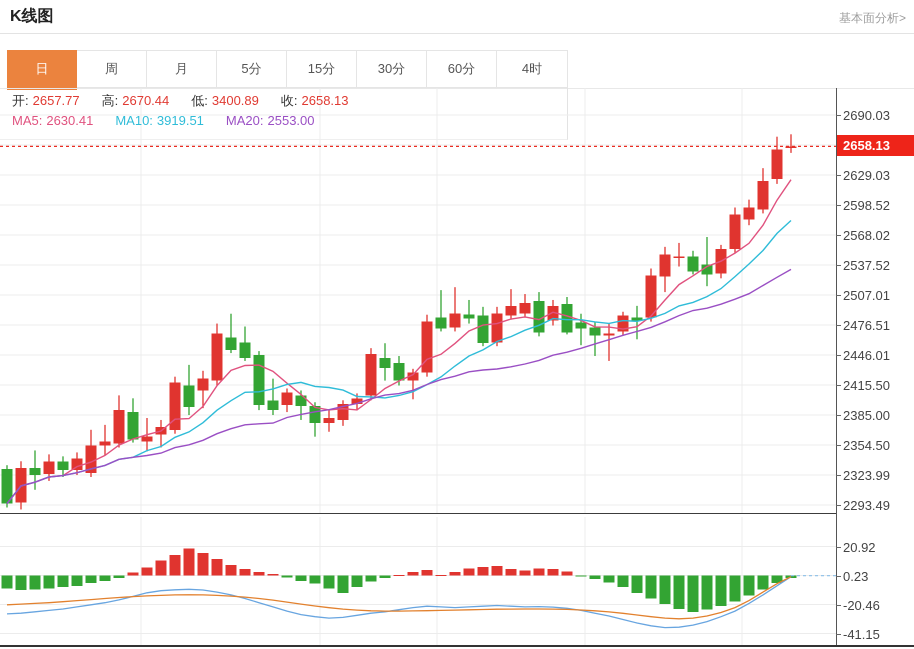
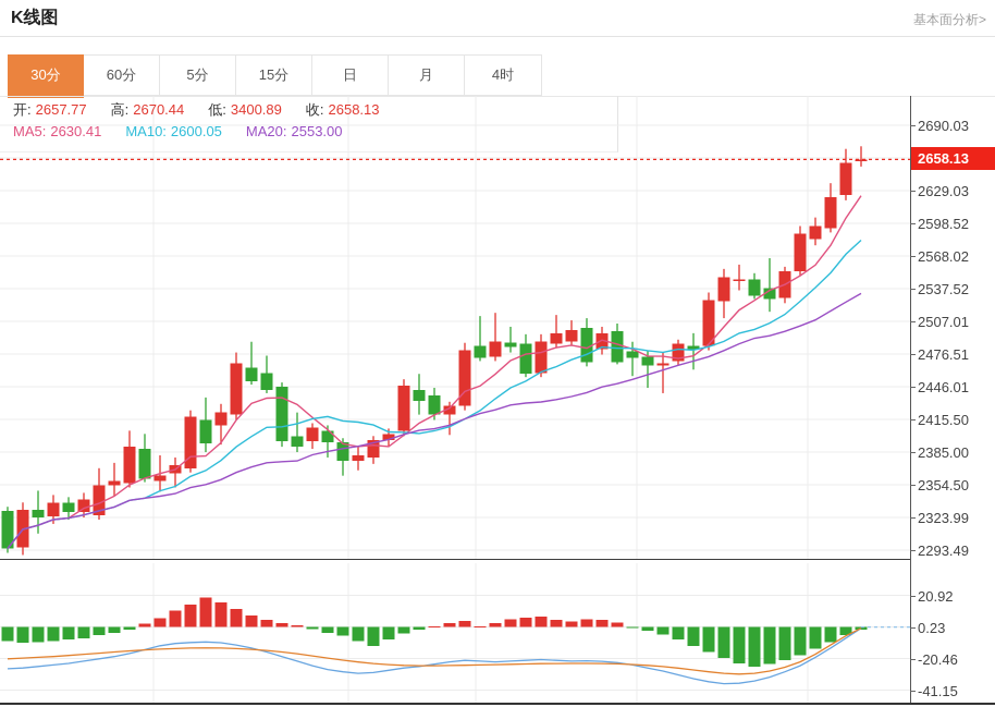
  K线图
  基本面分析>
- 日
+ 30分
- 周
- 月
+ 60分
  5分
  15分
- 30分
+ 日
- 60分
+ 月
  4时
  开: 2657.77 高: 2670.44 低: 3400.89 收: 2658.13
- MA5: 2630.41 MA10: 3919.51 MA20: 2553.00
+ MA5: 2630.41 MA10: 2600.05 MA20: 2553.00
  2690.03
  2629.03
  2598.52
  2568.02
  2537.52
  2507.01
  2476.51
  2446.01
  2415.50
  2385.00
  2354.50
  2323.99
  2293.49
  20.92
  0.23
  -20.46
  -41.15
  2658.13
